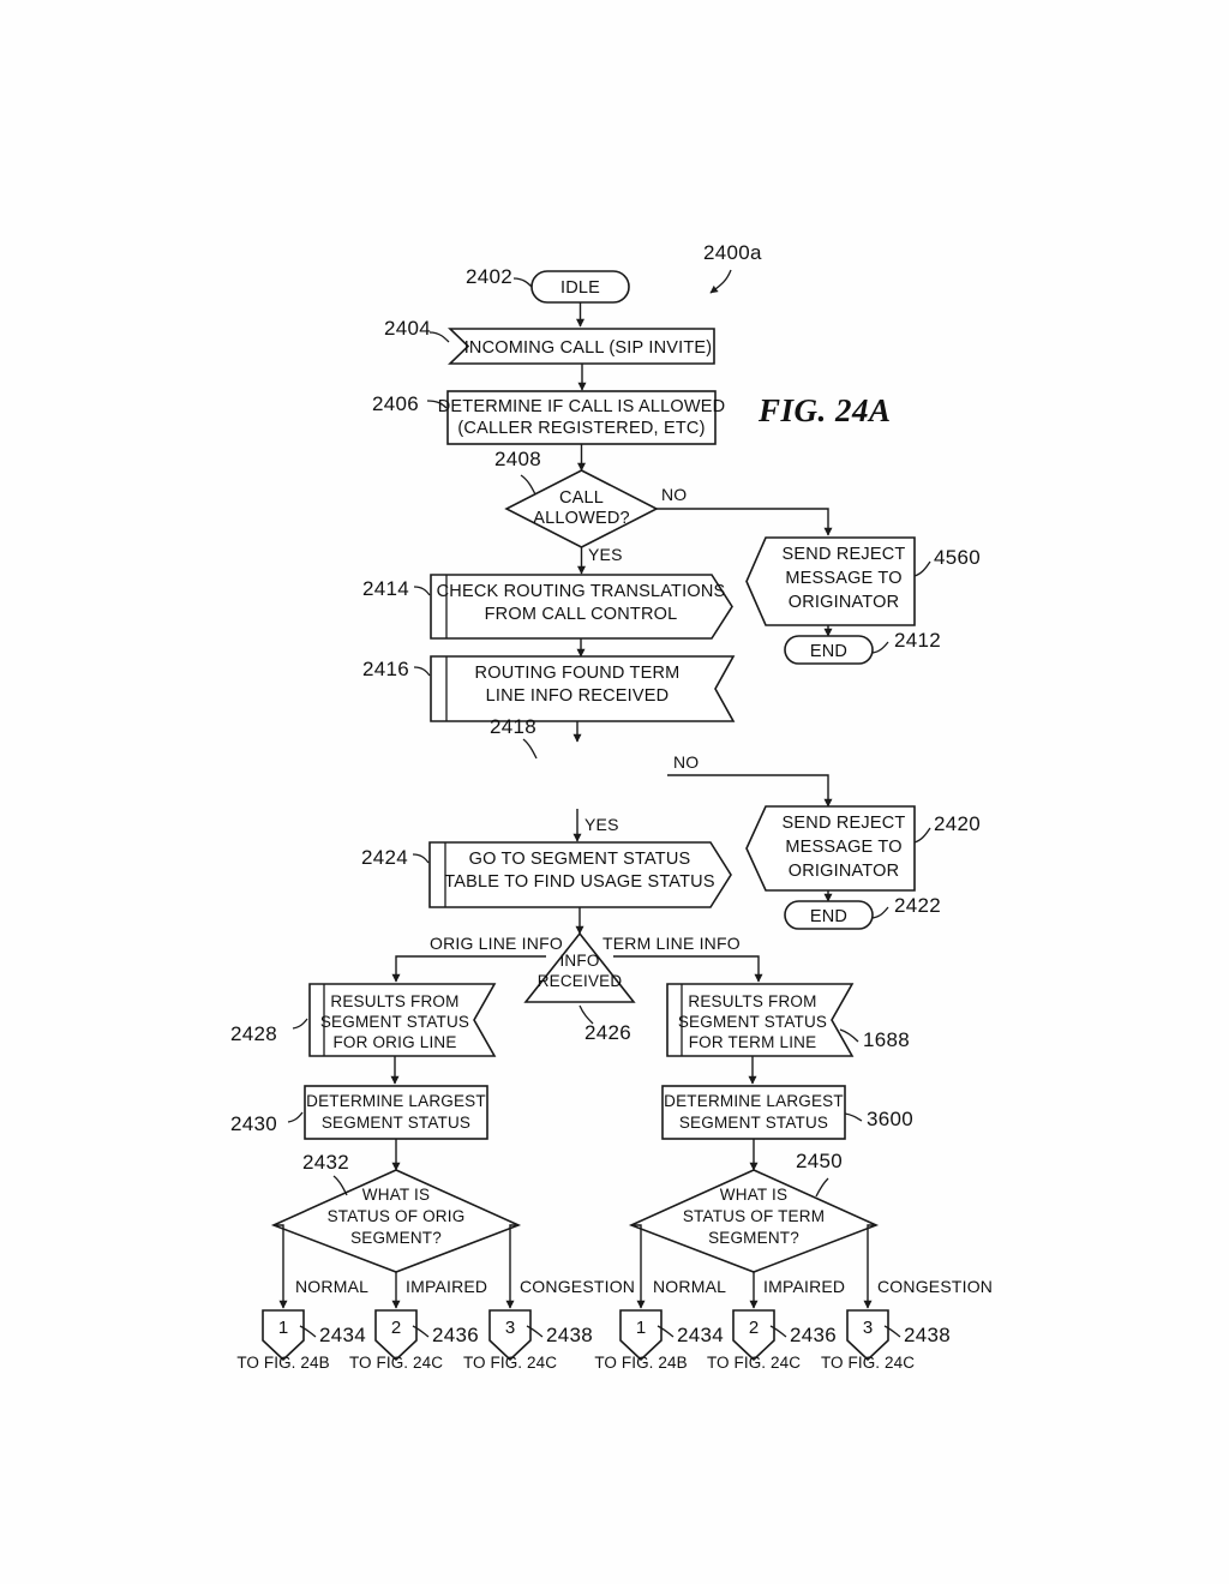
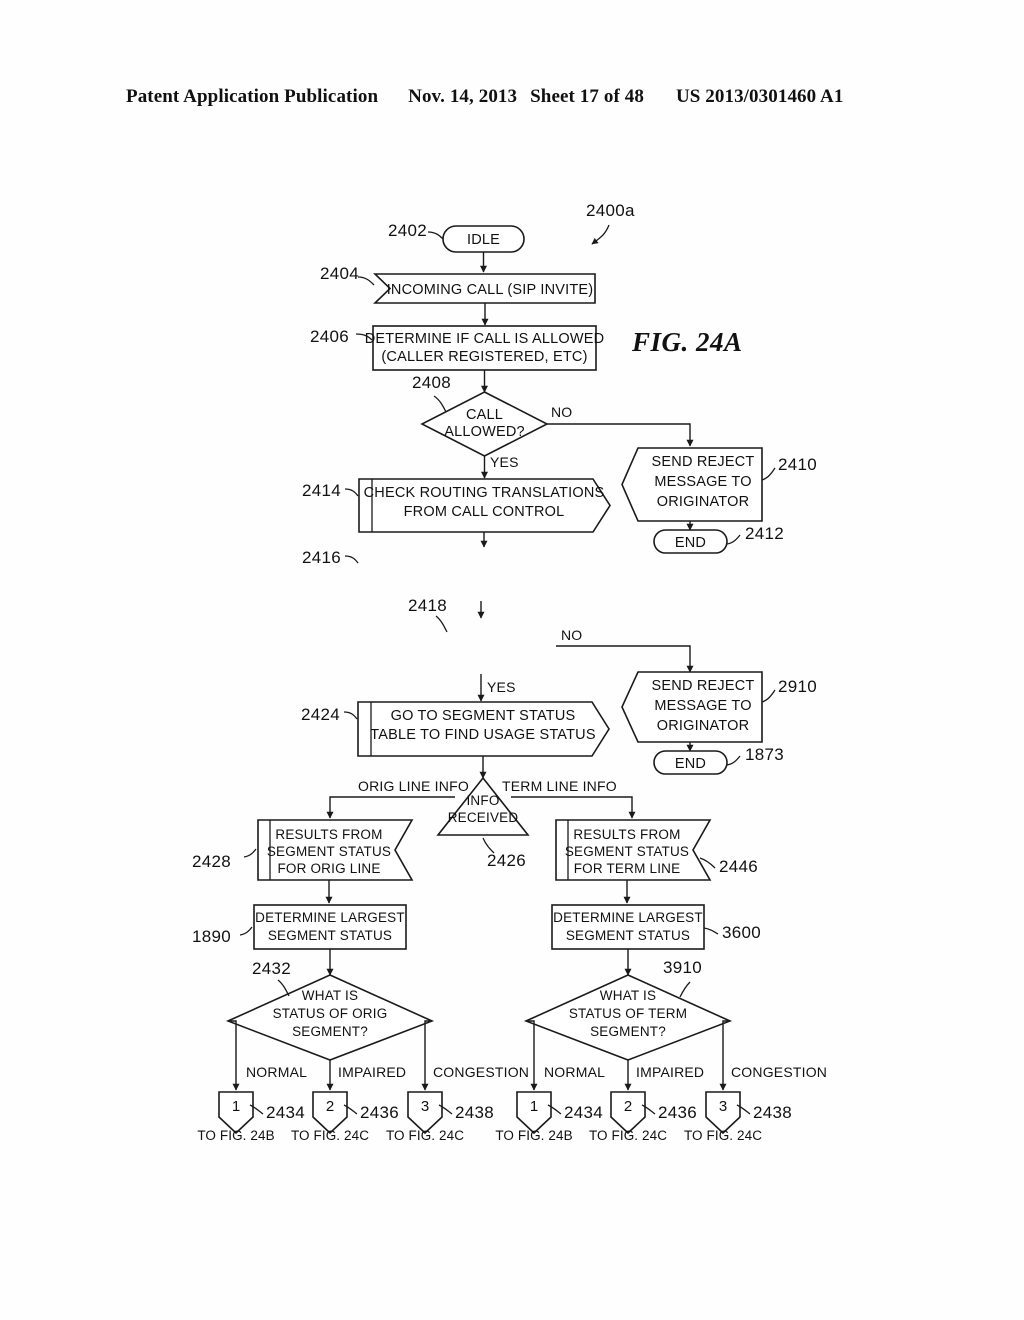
+ Patent Application Publication
+ Nov. 14, 2013
+ Sheet 17 of 48
+ US 2013/0301460 A1
  FIG. 24A
  2400a
  IDLE
  2402
  INCOMING CALL (SIP INVITE)
  2404
  ETERMINE IF CALL IS ALLOWED
  (CALLER REGISTERED, ETC)
  2406
  CALL
  ALLOWED?
  2408
  NO
  YES
  SEND REJECT
  MESSAGE TO
  ORIGINATOR
- 4560
+ 2410
  END
  2412
  CHECK ROUTING TRANSLATIONS
  FROM CALL CONTROL
  2414
- ROUTING FOUND TERM
- LINE INFO RECEIVED
  2416
  2418
  NO
  YES
  SEND REJECT
  MESSAGE TO
  ORIGINATOR
- 2420
+ 2910
  END
- 2422
+ 1873
  GO TO SEGMENT STATUS
  TABLE TO FIND USAGE STATUS
  2424
  INFO
  RECEIVED
  2426
  ORIG LINE INFO
  TERM LINE INFO
  RESULTS FROM
  SEGMENT STATUS
  FOR ORIG LINE
  2428
  DETERMINE LARGEST
  SEGMENT STATUS
- 2430
+ 1890
  WHAT IS
  STATUS OF ORIG
  SEGMENT?
  2432
  NORMAL
  IMPAIRED
  CONGESTION
  1
  2434
  TO FIG. 24B
  2
  2436
  TO FIG. 24C
  3
  2438
  TO FIG. 24C
  RESULTS FROM
  SEGMENT STATUS
  FOR TERM LINE
- 1688
+ 2446
  DETERMINE LARGEST
  SEGMENT STATUS
  3600
  WHAT IS
  STATUS OF TERM
  SEGMENT?
- 2450
+ 3910
  NORMAL
  IMPAIRED
  CONGESTION
  1
  2434
  TO FIG. 24B
  2
  2436
  TO FIG. 24C
  3
  2438
  TO FIG. 24C
